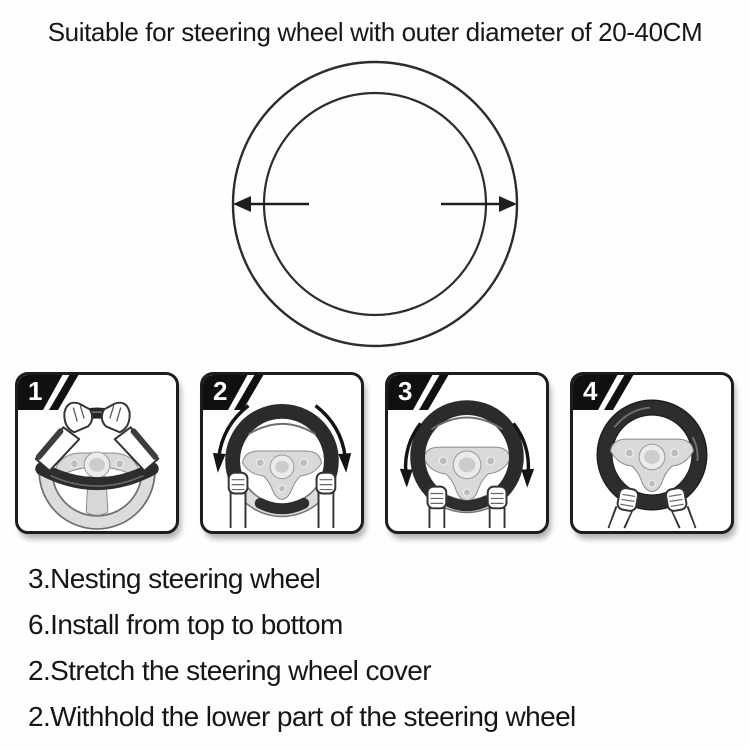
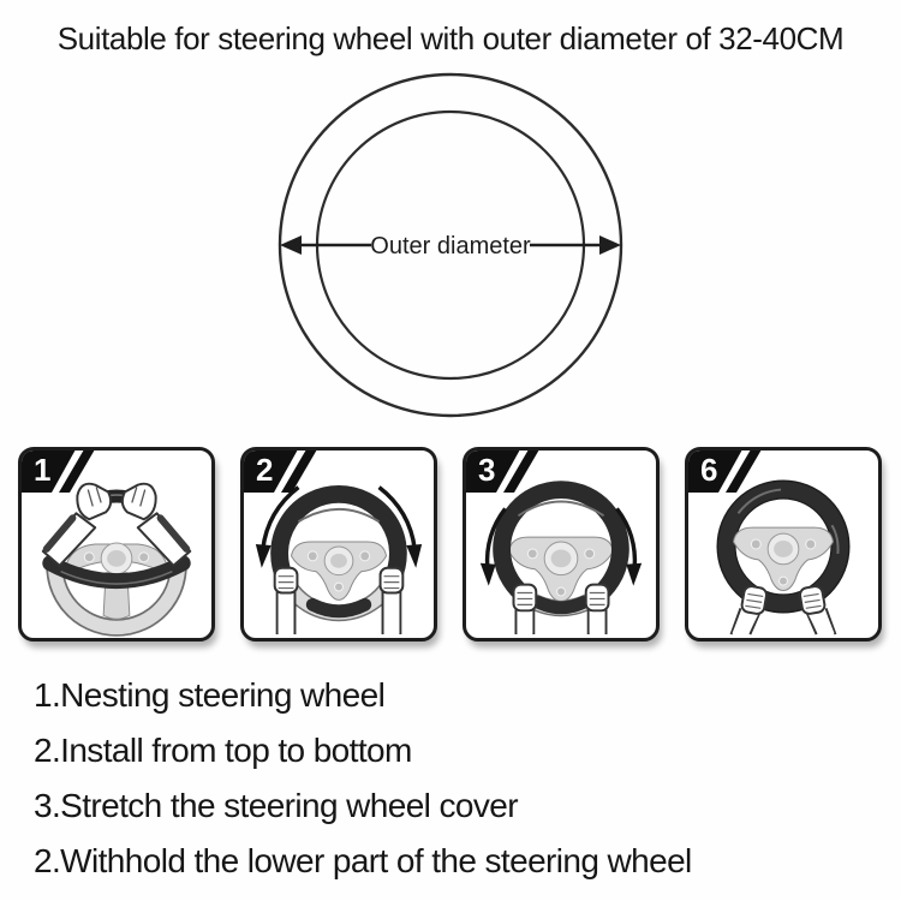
- Suitable for steering wheel with outer diameter of 20-40CM
+ Suitable for steering wheel with outer diameter of 32-40CM
+ Outer diameter
  1
  2
  3
- 4
+ 6
- 3.Nesting steering wheel
+ 1.Nesting steering wheel
- 6.Install from top to bottom
+ 2.Install from top to bottom
- 2.Stretch the steering wheel cover
+ 3.Stretch the steering wheel cover
  2.Withhold the lower part of the steering wheel
